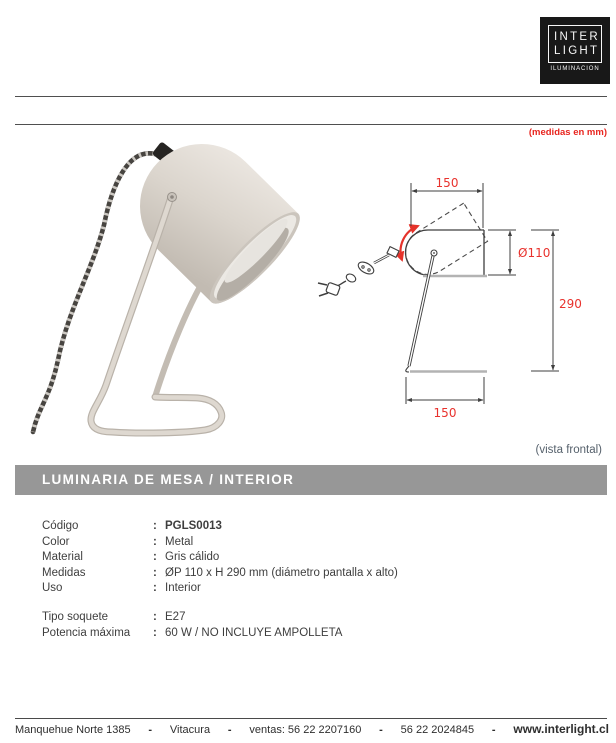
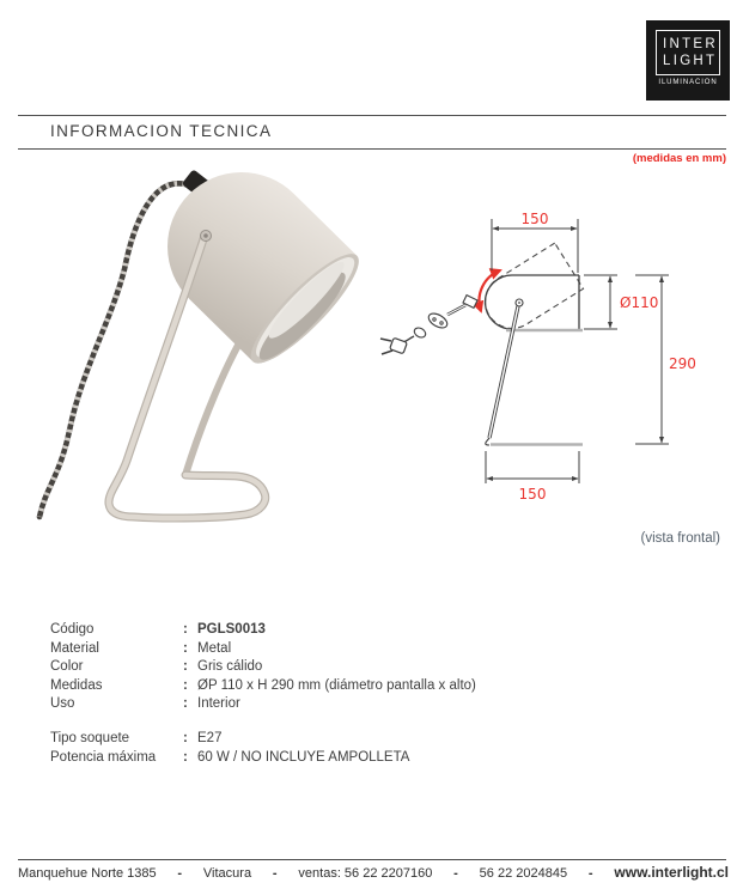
  INTER
  LIGHT
+ INFORMACION TECNICA
  (medidas en mm)
  150
  Ø110
  290
  150
  (vista frontal)
- LUMINARIA DE MESA / INTERIOR
  Código
  :
  PGLS0013
- Color
+ Material
  :
  Metal
- Material
+ Color
  :
  Gris cálido
  Medidas
  :
  ØP 110 x H 290 mm (diámetro pantalla x alto)
  Uso
  :
  Interior
  Tipo soquete
  :
  E27
  Potencia máxima
  :
  60 W / NO INCLUYE AMPOLLETA
  Manquehue Norte 1385
  -
  Vitacura
  -
  ventas: 56 22 2207160
  -
  56 22 2024845
  -
  www.interlight.cl
